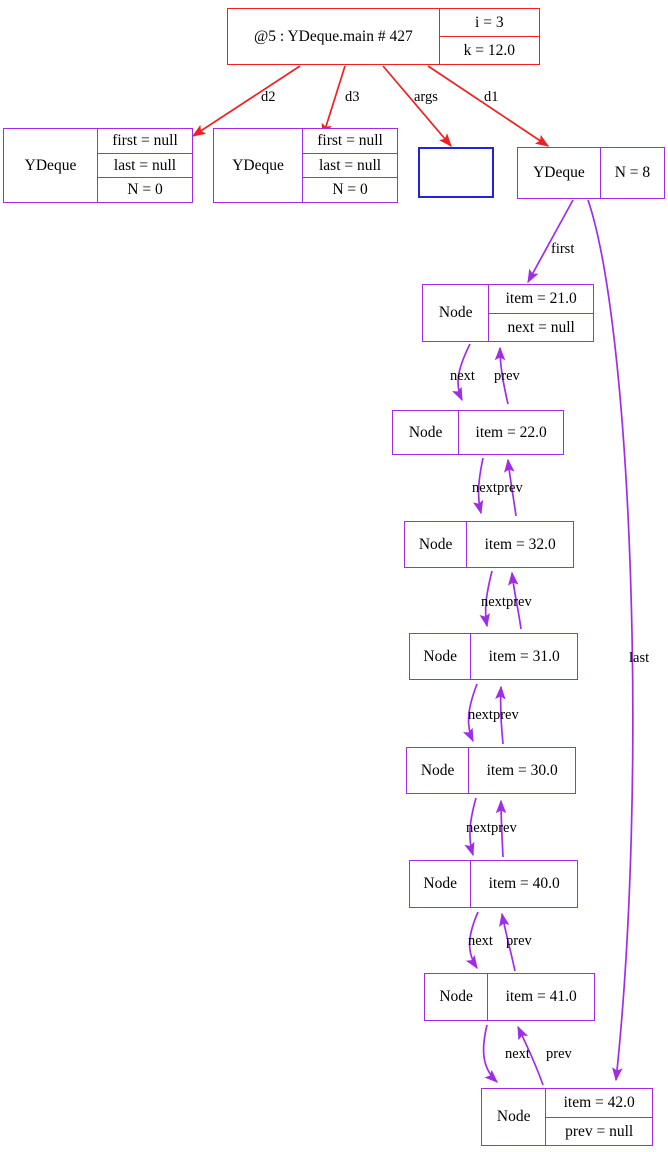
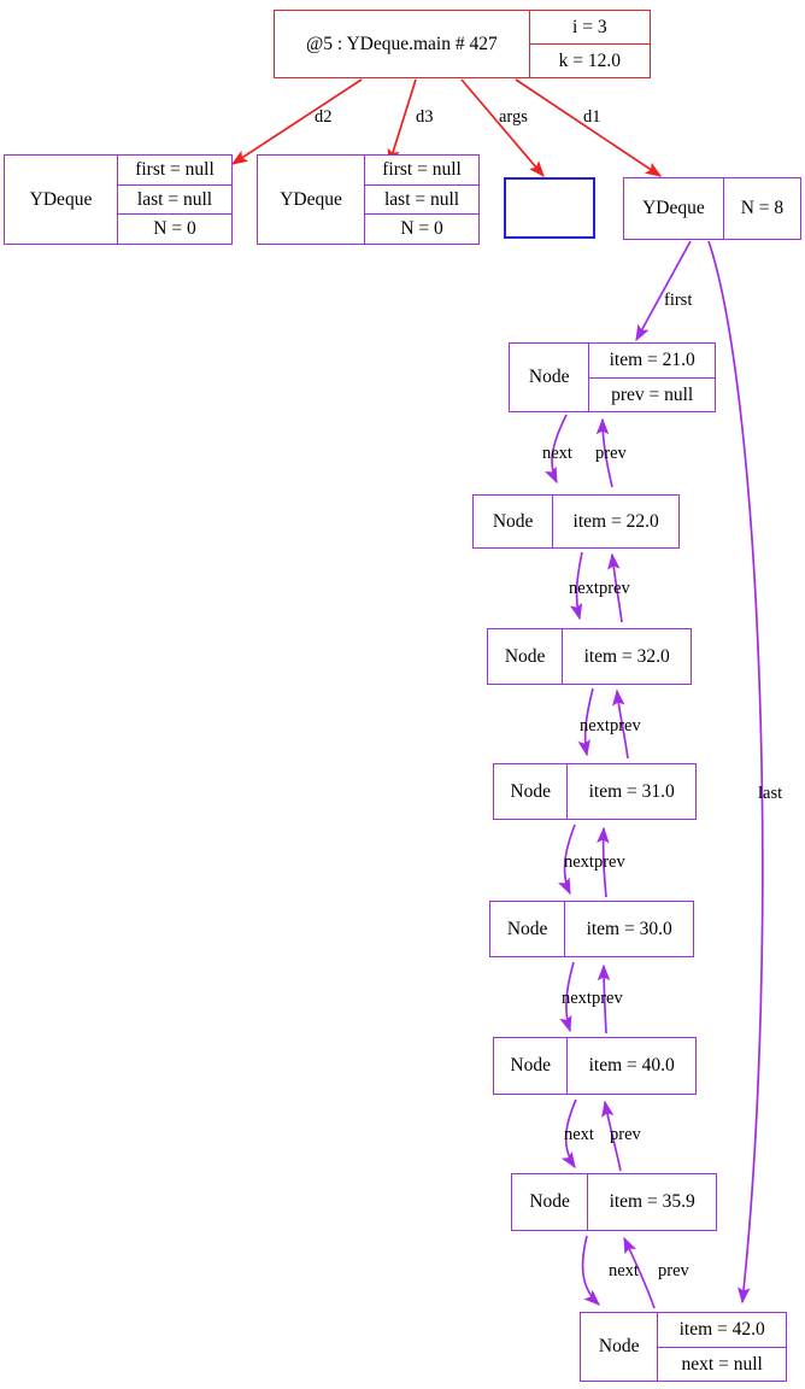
  @5 : YDeque.main # 427
  i = 3
  k = 12.0
  d2
  d3
  args
  d1
  YDeque
  first = null
  last = null
  N = 0
  YDeque
  first = null
  last = null
  N = 0
  YDeque
  N = 8
  first
  last
  Node
  item = 21.0
- next = null
+ prev = null
  next
  prev
  Node
  item = 22.0
  nextprev
  Node
  item = 32.0
  nextprev
  Node
  item = 31.0
  nextprev
  Node
  item = 30.0
  nextprev
  Node
  item = 40.0
  next
  prev
  Node
- item = 41.0
+ item = 35.9
  next
  prev
  Node
  item = 42.0
- prev = null
+ next = null
